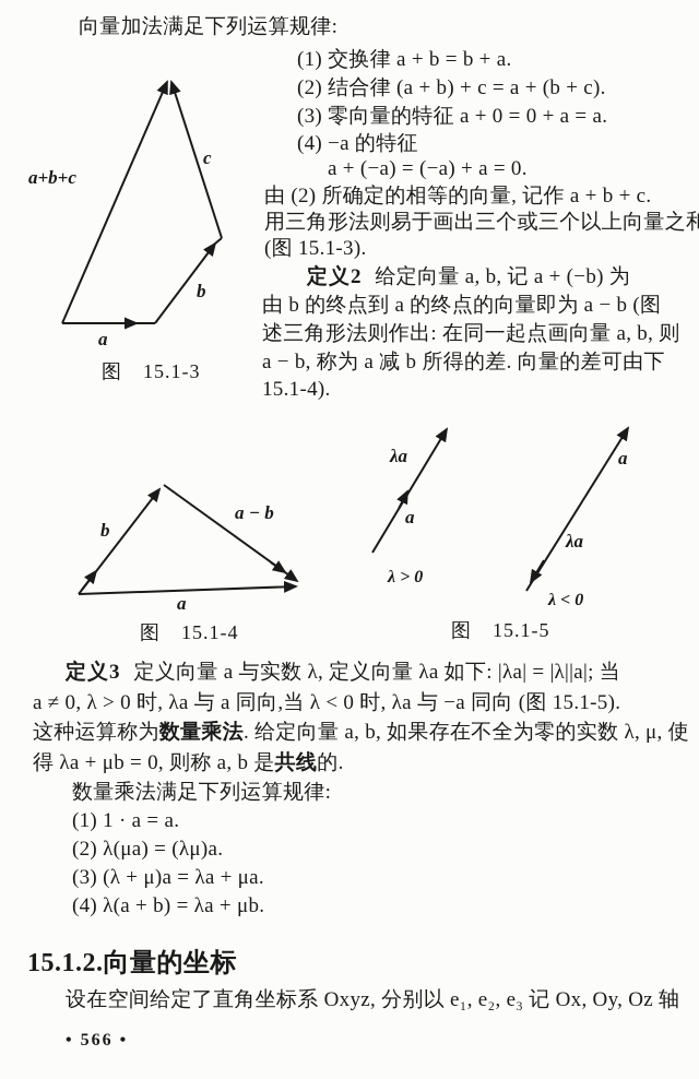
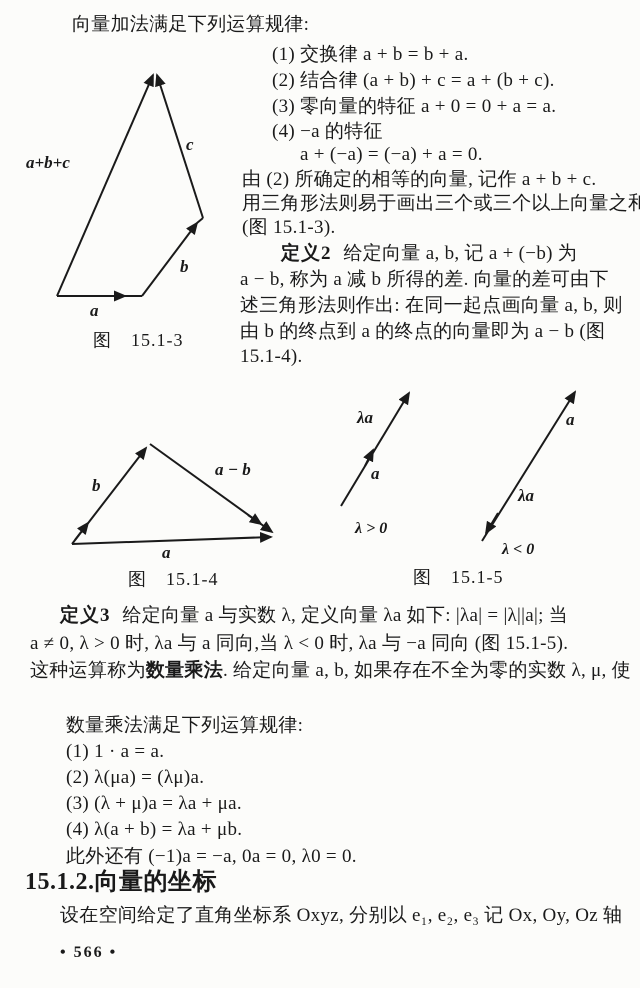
  向量加法满足下列运算规律:
  (1) 交换律 a + b = b + a.
  (2) 结合律 (a + b) + c = a + (b + c).
  (3) 零向量的特征 a + 0 = 0 + a = a.
  (4) −a 的特征
  a + (−a) = (−a) + a = 0.
  由 (2) 所确定的相等的向量, 记作 a + b + c.
  用三角形法则易于画出三个或三个以上向量之和
  (图 15.1-3).
  定义2 给定向量 a, b, 记 a + (−b) 为
- 由 b 的终点到 a 的终点的向量即为 a − b (图
+ a − b, 称为 a 减 b 所得的差. 向量的差可由下
  述三角形法则作出: 在同一起点画向量 a, b, 则
- a − b, 称为 a 减 b 所得的差. 向量的差可由下
+ 由 b 的终点到 a 的终点的向量即为 a − b (图
  15.1-4).
  a+b+c
  c
  b
  a
  图 15.1-3
  b
  a − b
  a
  图 15.1-4
  λa
  a
  λ > 0
  a
  λa
  λ < 0
  图 15.1-5
- 定义3 定义向量 a 与实数 λ, 定义向量 λa 如下: |λa| = |λ||a|; 当
+ 定义3 给定向量 a 与实数 λ, 定义向量 λa 如下: |λa| = |λ||a|; 当
  a ≠ 0, λ > 0 时, λa 与 a 同向,当 λ < 0 时, λa 与 −a 同向 (图 15.1-5).
  这种运算称为数量乘法. 给定向量 a, b, 如果存在不全为零的实数 λ, μ, 使
- 得 λa + μb = 0, 则称 a, b 是共线的.
  数量乘法满足下列运算规律:
  (1) 1 · a = a.
  (2) λ(μa) = (λμ)a.
  (3) (λ + μ)a = λa + μa.
  (4) λ(a + b) = λa + μb.
+ 此外还有 (−1)a = −a, 0a = 0, λ0 = 0.
  15.1.2.向量的坐标
  设在空间给定了直角坐标系 Oxyz, 分别以 e₁, e₂, e₃ 记 Ox, Oy, Oz 轴
  • 566 •
